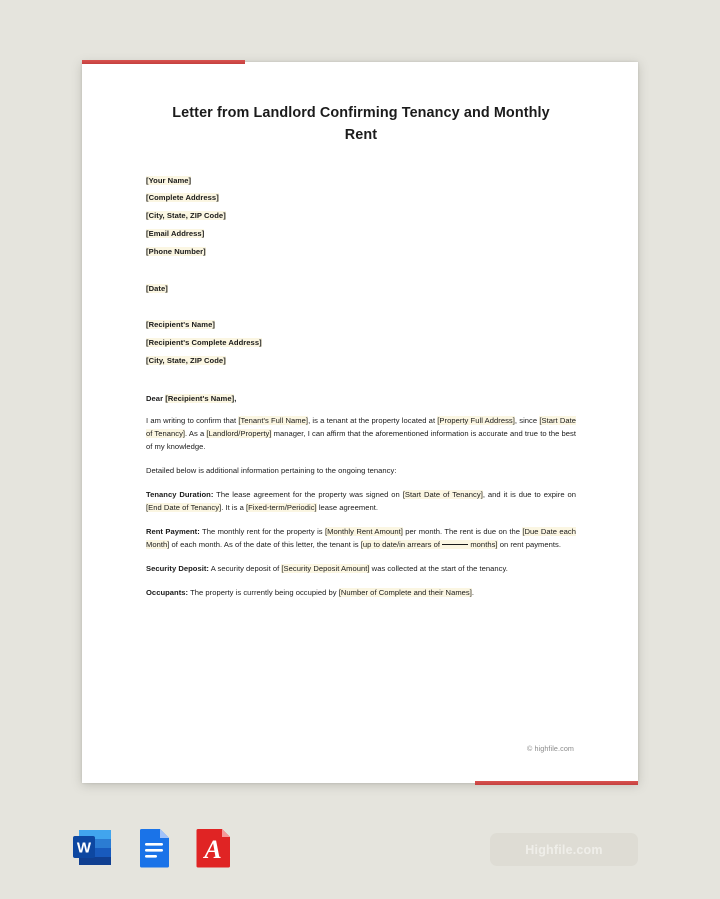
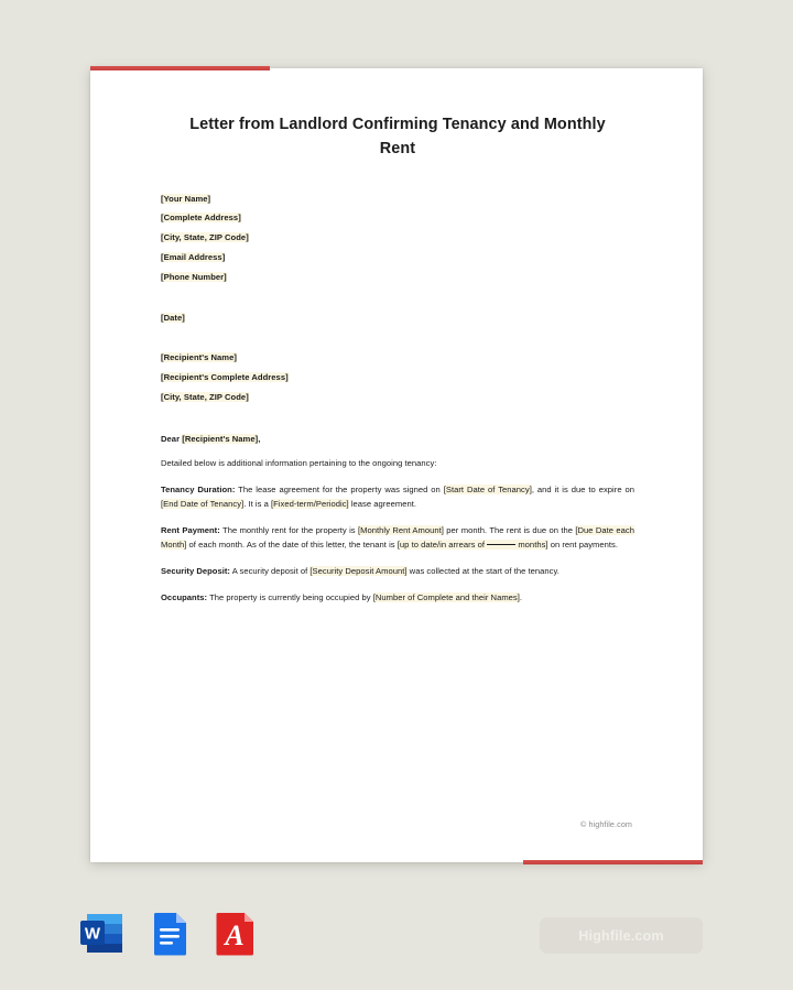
  Letter from Landlord Confirming Tenancy and Monthly Rent
  [Your Name]
  [Complete Address]
  [City, State, ZIP Code]
  [Email Address]
  [Phone Number]
  [Date]
  [Recipient's Name]
  [Recipient's Complete Address]
  [City, State, ZIP Code]
  Dear [Recipient's Name],
- I am writing to confirm that [Tenant's Full Name], is a tenant at the property located at [Property Full Address], since [Start Date of Tenancy]. As a [Landlord/Property] manager, I can affirm that the aforementioned information is accurate and true to the best of my knowledge.
  Detailed below is additional information pertaining to the ongoing tenancy:
  Tenancy Duration: The lease agreement for the property was signed on [Start Date of Tenancy], and it is due to expire on [End Date of Tenancy]. It is a [Fixed-term/Periodic] lease agreement.
  Rent Payment: The monthly rent for the property is [Monthly Rent Amount] per month. The rent is due on the [Due Date each Month] of each month. As of the date of this letter, the tenant is [up to date/in arrears of months] on rent payments.
  Security Deposit: A security deposit of [Security Deposit Amount] was collected at the start of the tenancy.
  Occupants: The property is currently being occupied by [Number of Complete and their Names].
  © highfile.com
  W
  A
